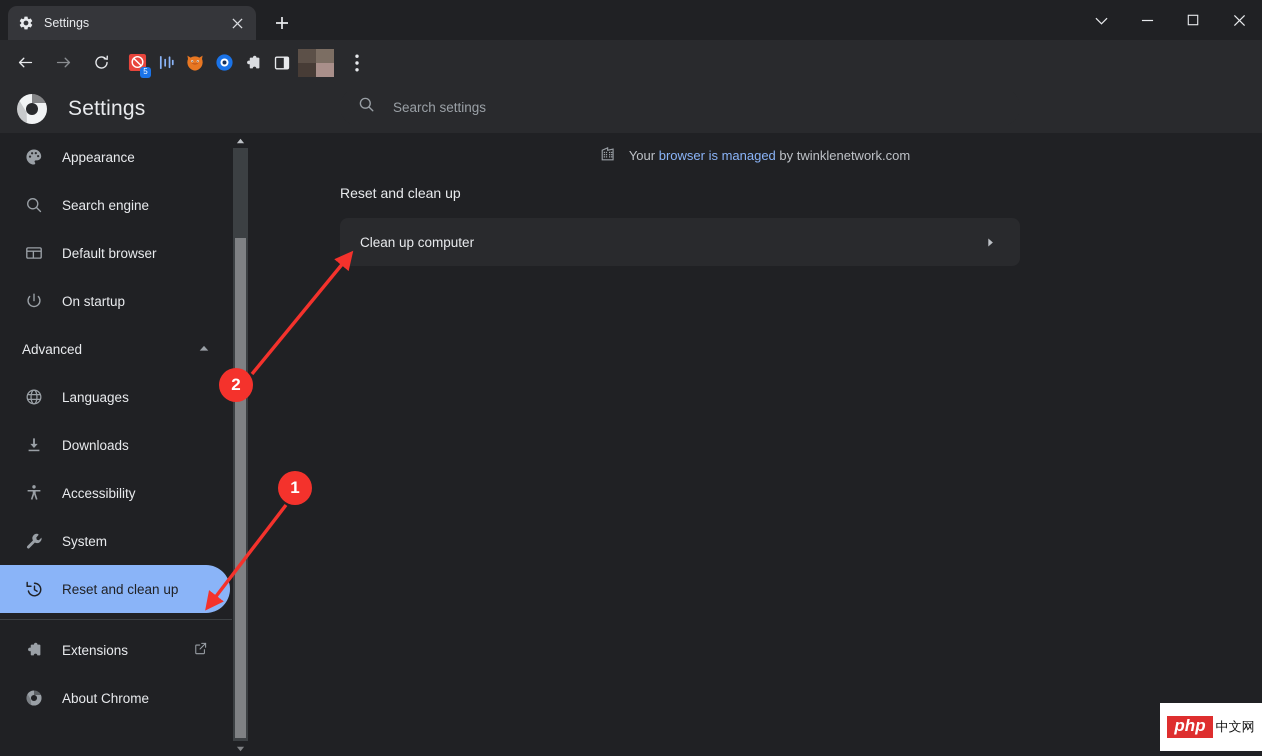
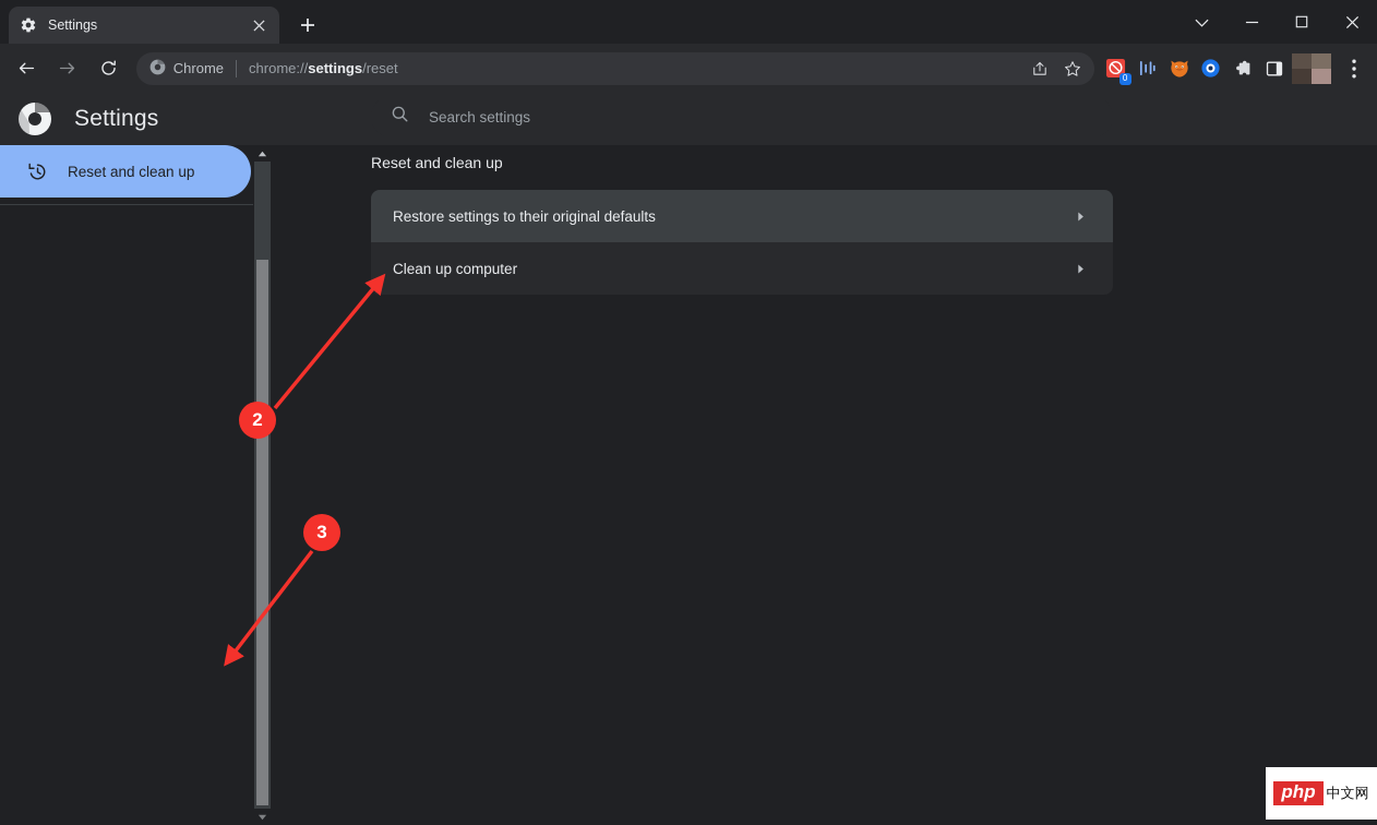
  Settings
+ Chrome
+ chrome://settings/reset
- 5
+ 0
  Settings
  Search settings
- Appearance
- Search engine
- Default browser
- On startup
- Advanced
- Languages
- Downloads
- Accessibility
- System
  Reset and clean up
- Extensions
- About Chrome
- Your browser is managed by twinklenetwork.com
  Reset and clean up
+ Restore settings to their original defaults
  Clean up computer
  2
- 1
+ 3
  php
  中文网
